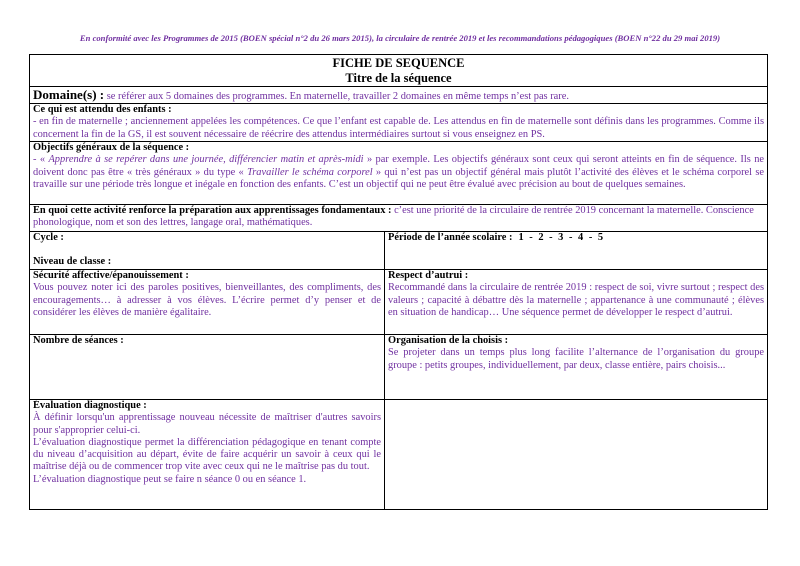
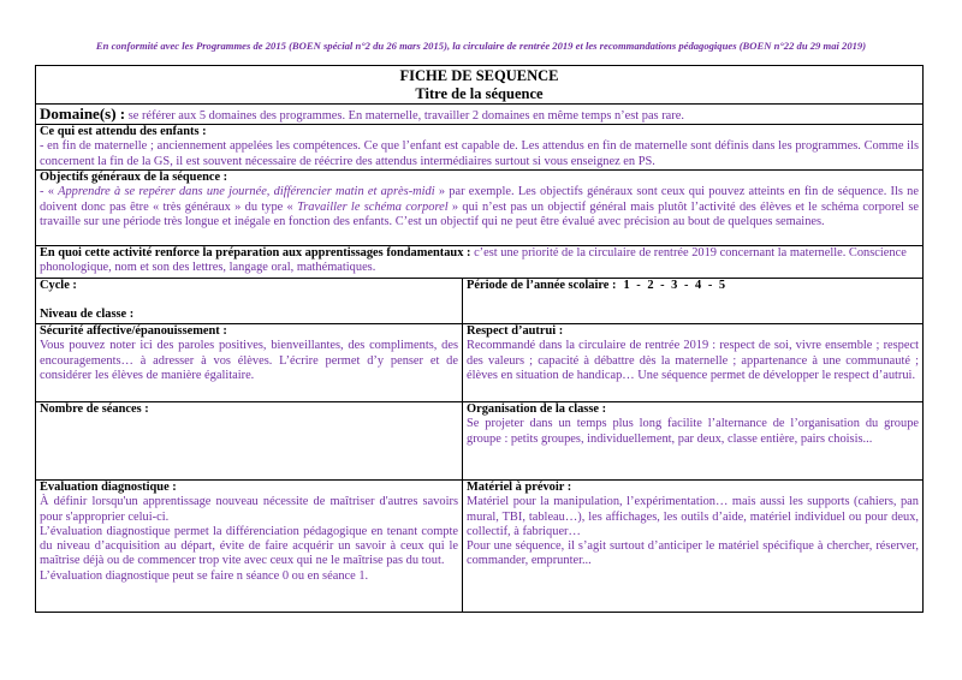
  En conformité avec les Programmes de 2015 (BOEN spécial n°2 du 26 mars 2015), la circulaire de rentrée 2019 et les recommandations pédagogiques (BOEN n°22 du 29 mai 2019)
  FICHE DE SEQUENCE
  Titre de la séquence
  Domaine(s) : se référer aux 5 domaines des programmes. En maternelle, travailler 2 domaines en même temps n’est pas rare.
  Ce qui est attendu des enfants :
  - en fin de maternelle ; anciennement appelées les compétences. Ce que l’enfant est capable de. Les attendus en fin de maternelle sont définis dans les programmes. Comme ils concernent la fin de la GS, il est souvent nécessaire de réécrire des attendus intermédiaires surtout si vous enseignez en PS.
  Objectifs généraux de la séquence :
- - « Apprendre à se repérer dans une journée, différencier matin et après-midi » par exemple. Les objectifs généraux sont ceux qui seront atteints en fin de séquence. Ils ne doivent donc pas être « très généraux » du type « Travailler le schéma corporel » qui n’est pas un objectif général mais plutôt l’activité des élèves et le schéma corporel se travaille sur une période très longue et inégale en fonction des enfants. C’est un objectif qui ne peut être évalué avec précision au bout de quelques semaines.
+ - « Apprendre à se repérer dans une journée, différencier matin et après-midi » par exemple. Les objectifs généraux sont ceux qui pouvez atteints en fin de séquence. Ils ne doivent donc pas être « très généraux » du type « Travailler le schéma corporel » qui n’est pas un objectif général mais plutôt l’activité des élèves et le schéma corporel se travaille sur une période très longue et inégale en fonction des enfants. C’est un objectif qui ne peut être évalué avec précision au bout de quelques semaines.
  En quoi cette activité renforce la préparation aux apprentissages fondamentaux : c’est une priorité de la circulaire de rentrée 2019 concernant la maternelle. Conscience phonologique, nom et son des lettres, langage oral, mathématiques.
  Cycle :
  Niveau de classe :
  Période de l’année scolaire : 1 - 2 - 3 - 4 - 5
  Sécurité affective/épanouissement :
  Vous pouvez noter ici des paroles positives, bienveillantes, des compliments, des encouragements… à adresser à vos élèves. L’écrire permet d’y penser et de considérer les élèves de manière égalitaire.
  Respect d’autrui :
- Recommandé dans la circulaire de rentrée 2019 : respect de soi, vivre surtout ; respect des valeurs ; capacité à débattre dès la maternelle ; appartenance à une communauté ; élèves en situation de handicap… Une séquence permet de développer le respect d’autrui.
+ Recommandé dans la circulaire de rentrée 2019 : respect de soi, vivre ensemble ; respect des valeurs ; capacité à débattre dès la maternelle ; appartenance à une communauté ; élèves en situation de handicap… Une séquence permet de développer le respect d’autrui.
  Nombre de séances :
- Organisation de la choisis :
+ Organisation de la classe :
  Se projeter dans un temps plus long facilite l’alternance de l’organisation du groupe groupe : petits groupes, individuellement, par deux, classe entière, pairs choisis...
  Évaluation diagnostique :
  À définir lorsqu'un apprentissage nouveau nécessite de maîtriser d'autres savoirs pour s'approprier celui-ci.
  L’évaluation diagnostique permet la différenciation pédagogique en tenant compte du niveau d’acquisition au départ, évite de faire acquérir un savoir à ceux qui le maîtrise déjà ou de commencer trop vite avec ceux qui ne le maîtrise pas du tout.
  L’évaluation diagnostique peut se faire n séance 0 ou en séance 1.
+ Matériel à prévoir :
+ Matériel pour la manipulation, l’expérimentation… mais aussi les supports (cahiers, pan mural, TBI, tableau…), les affichages, les outils d’aide, matériel individuel ou pour deux, collectif, à fabriquer…
+ Pour une séquence, il s’agit surtout d’anticiper le matériel spécifique à chercher, réserver, commander, emprunter...
